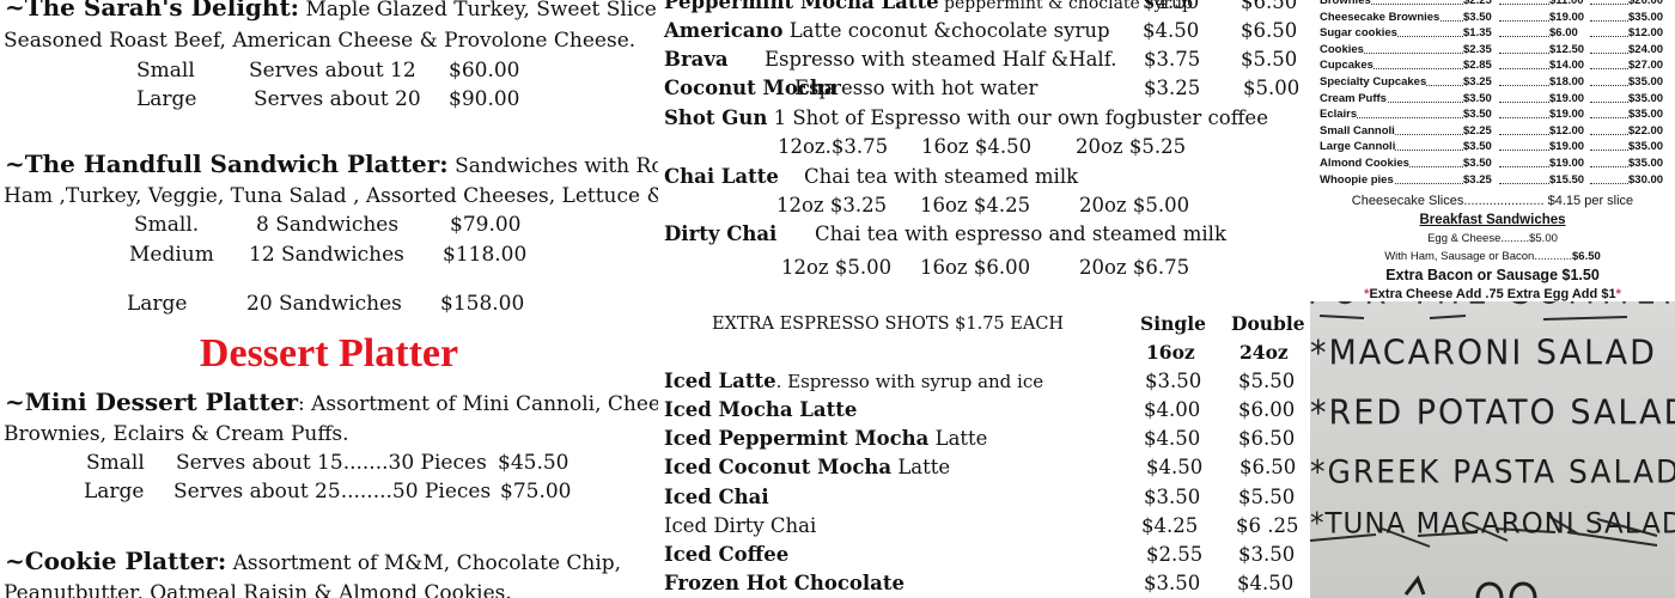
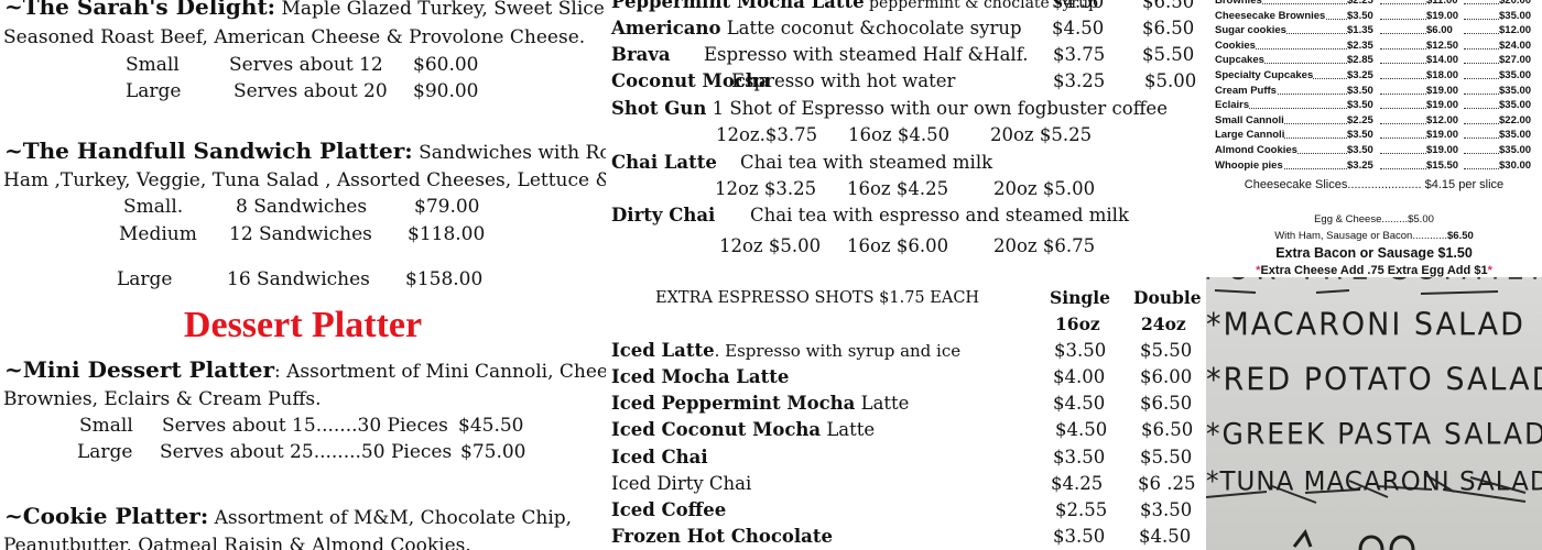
  ~The Sarah's Delight: Maple Glazed Turkey, Sweet Slice
  Seasoned Roast Beef, American Cheese & Provolone Cheese.
  Small
  Serves about 12
  $60.00
  Large
  Serves about 20
  $90.00
  ~The Handfull Sandwich Platter: Sandwiches with R
  Ham ,Turkey, Veggie, Tuna Salad , Assorted Cheeses, Lettuce &
  Small.
  8 Sandwiches
  $79.00
  Medium
  12 Sandwiches
  $118.00
  Large
- 20 Sandwiches
+ 16 Sandwiches
  $158.00
  Dessert Platter
  ~Mini Dessert Platter: Assortment of Mini Cannoli, Chee
  Brownies, Eclairs & Cream Puffs.
  Small
  Serves about 15.......30 Pieces
  $45.50
  Large
  Serves about 25........50 Pieces
  $75.00
  ~Cookie Platter: Assortment of M&M, Chocolate Chip,
  Peanutbutter, Oatmeal Raisin & Almond Cookies.
  Peppermint Mocha Latte peppermint & choclate syrup
  $4.50
  $6.50
  Americano Latte coconut &chocolate syrup
  $4.50
  $6.50
  Brava
  Espresso with steamed Half &Half.
  $3.75
  $5.50
  Coconut Mocha
  Espresso with hot water
  $3.25
  $5.00
  Shot Gun 1 Shot of Espresso with our own fogbuster coffee
  12oz.$3.75
  16oz $4.50
  20oz $5.25
  Chai Latte
  Chai tea with steamed milk
  12oz $3.25
  16oz $4.25
  20oz $5.00
  Dirty Chai
  Chai tea with espresso and steamed milk
  12oz $5.00
  16oz $6.00
  20oz $6.75
  EXTRA ESPRESSO SHOTS $1.75 EACH
  Single
  Double
  16oz
  24oz
  Iced Latte. Espresso with syrup and ice
  $3.50
  $5.50
  Iced Mocha Latte
  $4.00
  $6.00
  Iced Peppermint Mocha Latte
  $4.50
  $6.50
  Iced Coconut Mocha Latte
  $4.50
  $6.50
  Iced Chai
  $3.50
  $5.50
  Iced Dirty Chai
  $4.25
  $6 .25
  Iced Coffee
  $2.55
  $3.50
  Frozen Hot Chocolate
  $3.50
  $4.50
  Brownies
  $2.25
  $11.00
  $20.00
  Cheesecake Brownies
  $3.50
  $19.00
  $35.00
  Sugar cookies
  $1.35
  $6.00
  $12.00
  Cookies
  $2.35
  $12.50
  $24.00
  Cupcakes
  $2.85
  $14.00
  $27.00
  Specialty Cupcakes
  $3.25
  $18.00
  $35.00
  Cream Puffs
  $3.50
  $19.00
  $35.00
  Eclairs
  $3.50
  $19.00
  $35.00
  Small Cannoli
  $2.25
  $12.00
  $22.00
  Large Cannoli
  $3.50
  $19.00
  $35.00
  Almond Cookies
  $3.50
  $19.00
  $35.00
  Whoopie pies
  $3.25
  $15.50
  $30.00
  Cheesecake Slices...................... $4.15 per slice
- Breakfast Sandwiches
  Egg & Cheese.........$5.00
  With Ham, Sausage or Bacon............$6.50
  Extra Bacon or Sausage $1.50
  *Extra Cheese Add .75 Extra Egg Add $1*
  *MACARONI SALAD
  *RED POTATO SALA
  *GREEK PASTA SALAD
  *TUNA MACARONI SALAD
